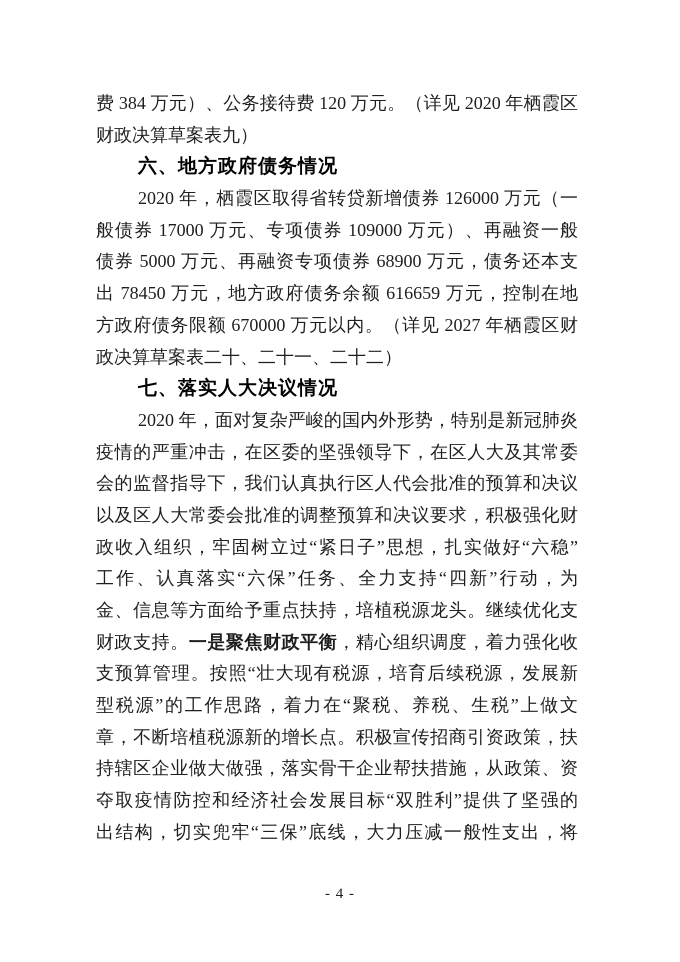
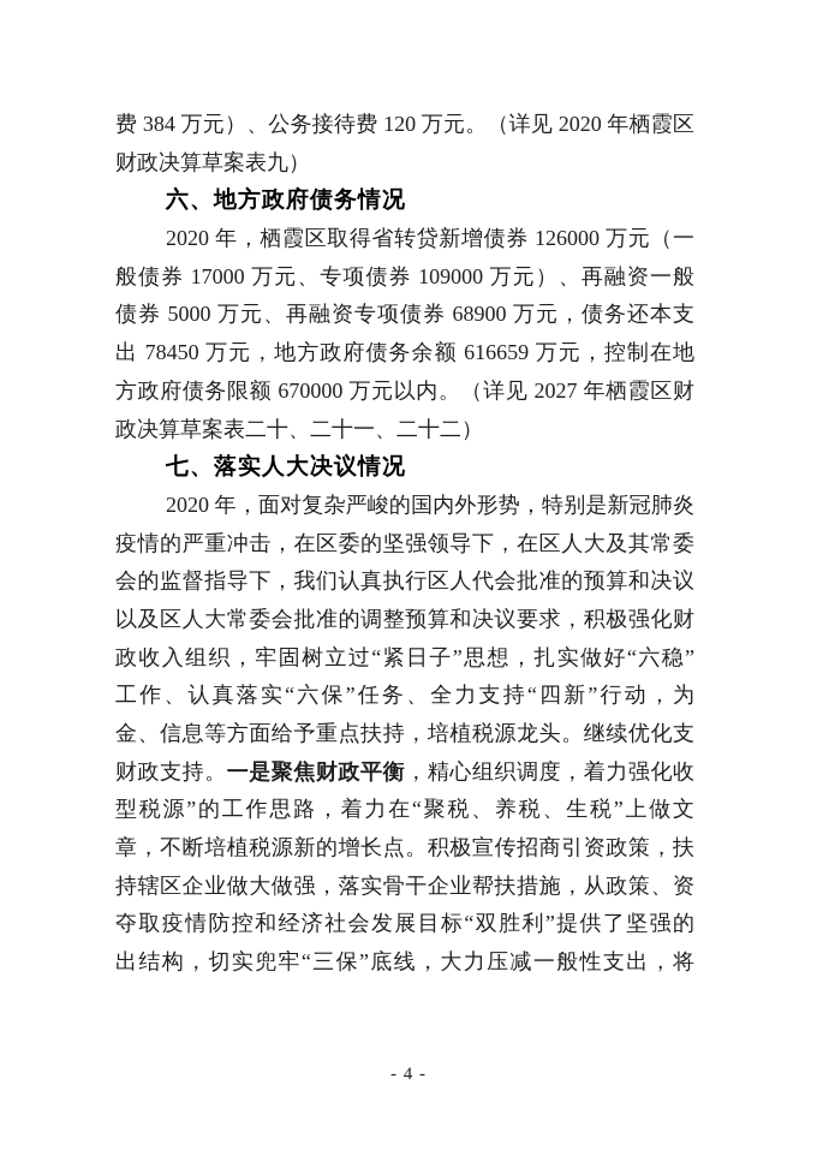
  费 384 万元）、公务接待费 120 万元。（详见 2020 年栖霞区
  财政决算草案表九）
  六、地方政府债务情况
  2020 年，栖霞区取得省转贷新增债券 126000 万元（一
  般债券 17000 万元、专项债券 109000 万元）、再融资一般
  债券 5000 万元、再融资专项债券 68900 万元，债务还本支
  出 78450 万元，地方政府债务余额 616659 万元，控制在地
  方政府债务限额 670000 万元以内。（详见 2027 年栖霞区财
  政决算草案表二十、二十一、二十二）
  七、落实人大决议情况
  2020 年，面对复杂严峻的国内外形势，特别是新冠肺炎
  疫情的严重冲击，在区委的坚强领导下，在区人大及其常委
  会的监督指导下，我们认真执行区人代会批准的预算和决议
  以及区人大常委会批准的调整预算和决议要求，积极强化财
  政收入组织，牢固树立过“紧日子”思想，扎实做好“六稳”
  工作、认真落实“六保”任务、全力支持“四新”行动，为
  金、信息等方面给予重点扶持，培植税源龙头。继续优化支
  财政支持。一是聚焦财政平衡，精心组织调度，着力强化收
- 支预算管理。按照“壮大现有税源，培育后续税源，发展新
  型税源”的工作思路，着力在“聚税、养税、生税”上做文
  章，不断培植税源新的增长点。积极宣传招商引资政策，扶
  持辖区企业做大做强，落实骨干企业帮扶措施，从政策、资
  夺取疫情防控和经济社会发展目标“双胜利”提供了坚强的
  出结构，切实兜牢“三保”底线，大力压减一般性支出，将
  - 4 -
